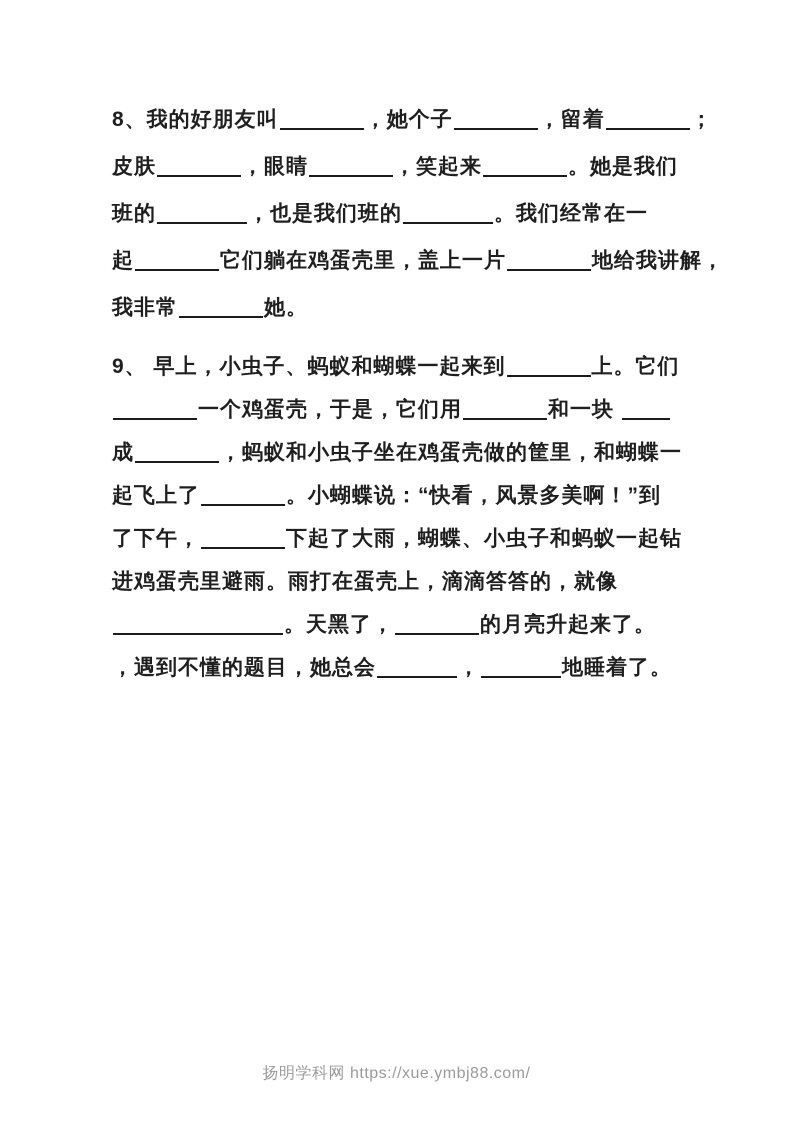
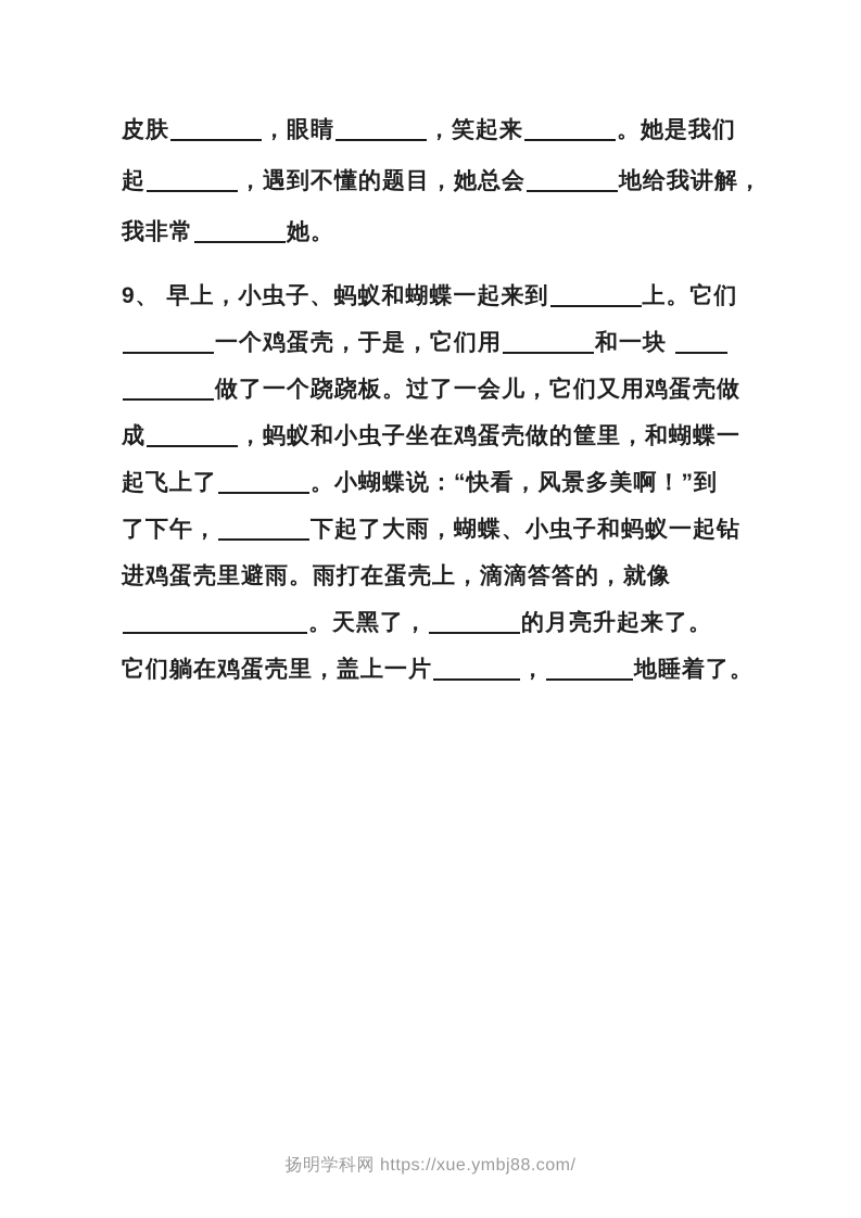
- 8、我的好朋友叫 ，她个子 ，留着 ；
  皮肤 ，眼睛 ，笑起来 。她是我们
- 班的 ，也是我们班的 。我们经常在一
- 起 它们躺在鸡蛋壳里，盖上一片 地给我讲解，
+ 起 ，遇到不懂的题目，她总会 地给我讲解，
  我非常 她。
  9、 早上，小虫子、蚂蚁和蝴蝶一起来到 上。它们
  一个鸡蛋壳，于是，它们用 和一块
+ 做了一个跷跷板。过了一会儿，它们又用鸡蛋壳做
  成 ，蚂蚁和小虫子坐在鸡蛋壳做的筐里，和蝴蝶一
  起飞上了 。小蝴蝶说：“快看，风景多美啊！”到
  了下午， 下起了大雨，蝴蝶、小虫子和蚂蚁一起钻
  进鸡蛋壳里避雨。雨打在蛋壳上，滴滴答答的，就像
  。天黑了， 的月亮升起来了。
- ，遇到不懂的题目，她总会 ， 地睡着了。
+ 它们躺在鸡蛋壳里，盖上一片 ， 地睡着了。
  扬明学科网 https://xue.ymbj88.com/
